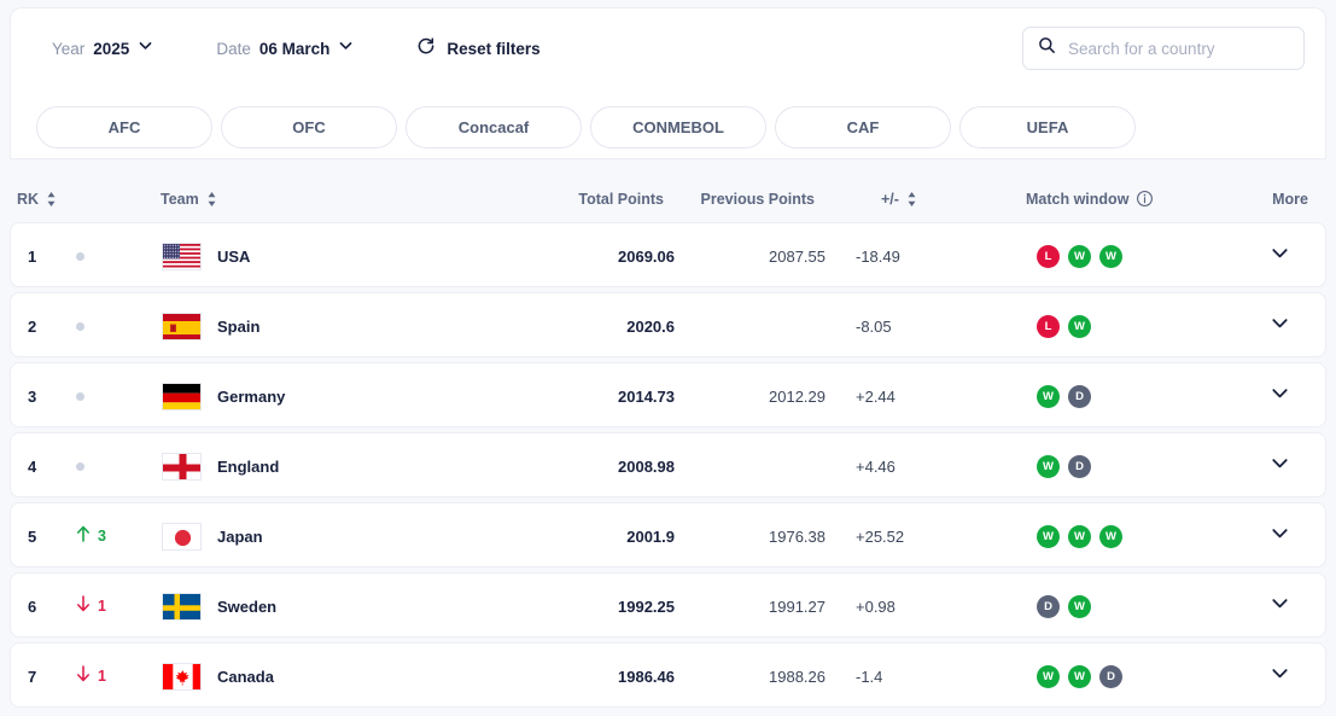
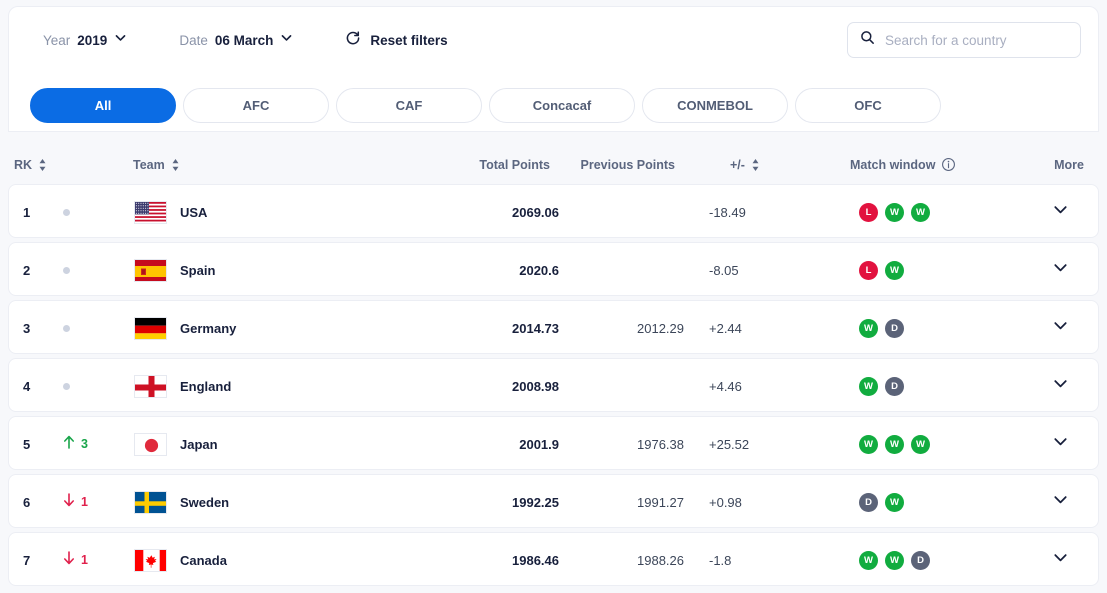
  Year
- 2025
+ 2019
  Date
  06 March
  Reset filters
  Search for a country
+ All
  AFC
- OFC
+ CAF
  Concacaf
  CONMEBOL
- CAF
+ OFC
- UEFA
  RK
  Team
  Total Points
  Previous Points
  +/-
  Match window
  More
  1
  USA
  2069.06
- 2087.55
  -18.49
  L
  W
  W
  2
  Spain
  2020.6
  -8.05
  L
  W
  3
  Germany
  2014.73
  2012.29
  +2.44
  W
  D
  4
  England
  2008.98
  +4.46
  W
  D
  5
  3
  Japan
  2001.9
  1976.38
  +25.52
  W
  W
  W
  6
  1
  Sweden
  1992.25
  1991.27
  +0.98
  D
  W
  7
  1
  Canada
  1986.46
  1988.26
- -1.4
+ -1.8
  W
  W
  D
